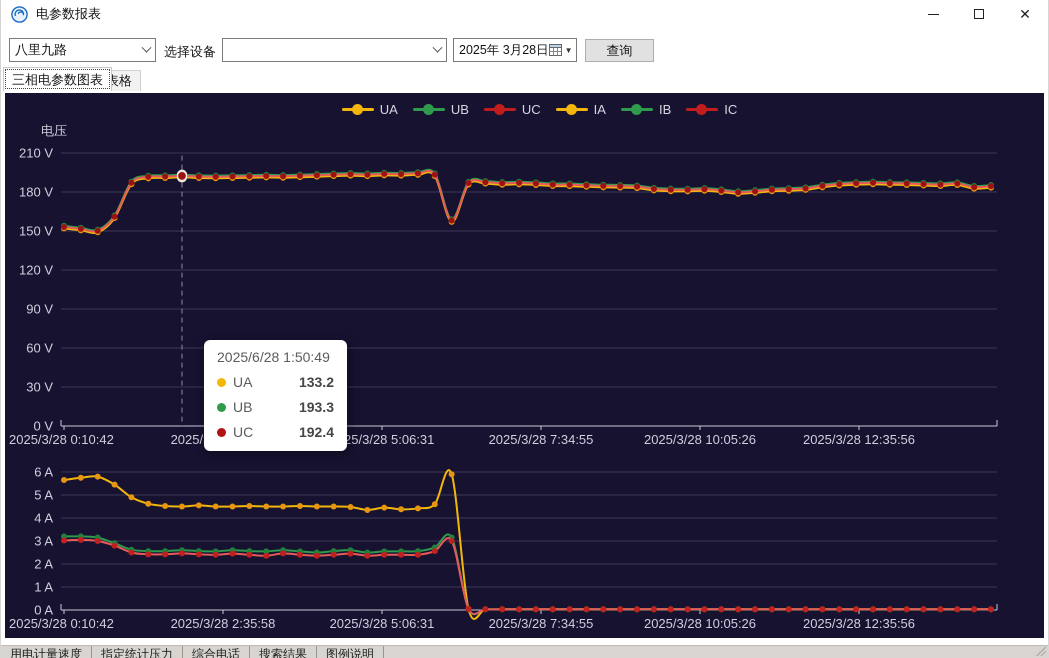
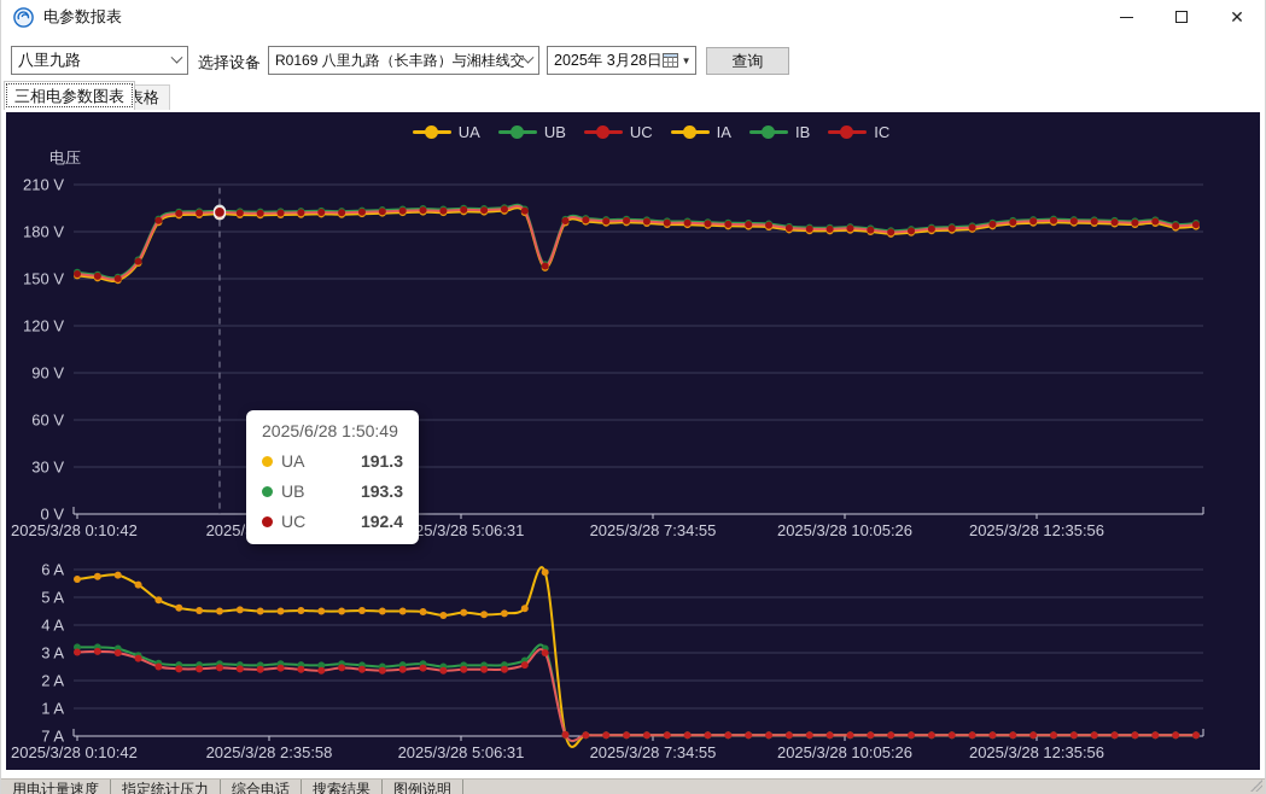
  电参数报表
  ✕
  八里九路
  选择设备
+ R0169 八里九路（长丰路）与湘桂线交
  2025年 3月28日
  ▼
  查询
  三相电参数图表
  表格
  UA
  UB
  UC
  IA
  IB
  IC
  210 V
  180 V
  150 V
  120 V
  90 V
  60 V
  30 V
  0 V
  2025/3/28 0:10:42
  25/3/28 5:06:31
  2025/3/28 7:34:55
  2025/3/28 10:05:26
  2025/3/28 12:35:56
  电压
  6 A
  5 A
  4 A
  3 A
  2 A
  1 A
- 0 A
+ 7 A
  2025/3/28 0:10:42
  2025/3/28 2:35:58
  2025/3/28 5:06:31
  2025/3/28 7:34:55
  2025/3/28 10:05:26
  2025/3/28 12:35:56
  2025/6/28 1:50:49
  UA
- 133.2
+ 191.3
  UB
  193.3
  UC
  192.4
  用电计量速度
  指定统计压力
  综合电话
  搜索结果
  图例说明
